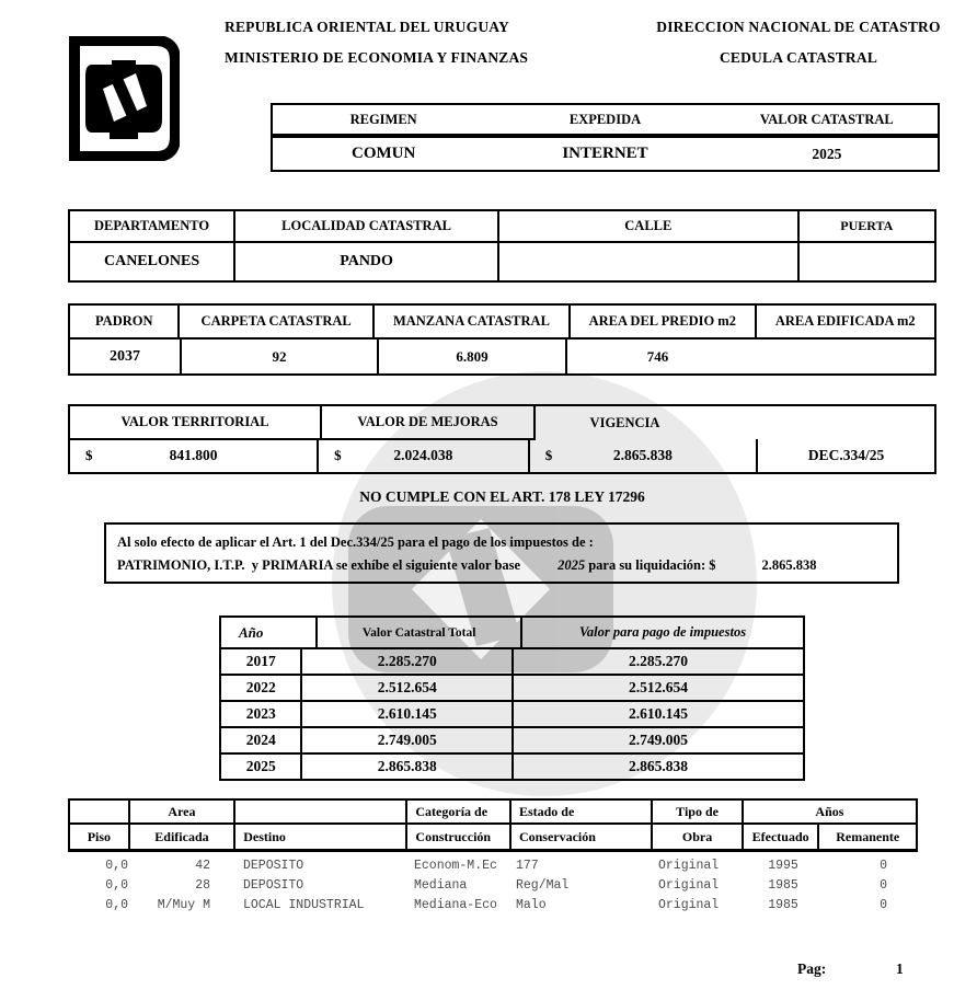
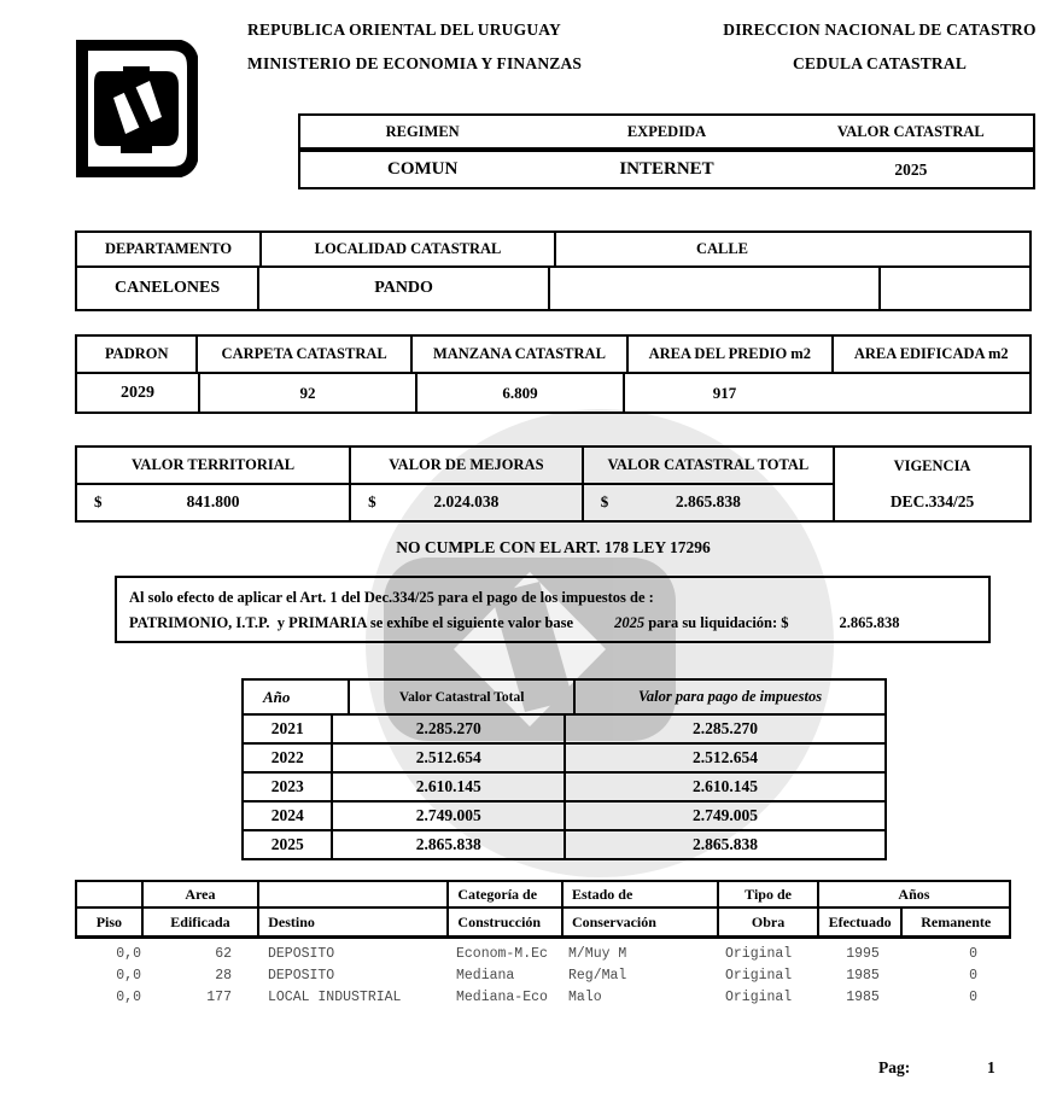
  REPUBLICA ORIENTAL DEL URUGUAY
  MINISTERIO DE ECONOMIA Y FINANZAS
  DIRECCION NACIONAL DE CATASTRO
  CEDULA CATASTRAL
  REGIMEN
  EXPEDIDA
  VALOR CATASTRAL
  COMUN
  INTERNET
  2025
  DEPARTAMENTO
  LOCALIDAD CATASTRAL
  CALLE
- PUERTA
  CANELONES
  PANDO
  PADRON
  CARPETA CATASTRAL
  MANZANA CATASTRAL
  AREA DEL PREDIO m2
  AREA EDIFICADA m2
- 2037
+ 2029
  92
  6.809
- 746
+ 917
  VALOR TERRITORIAL
  VALOR DE MEJORAS
+ VALOR CATASTRAL TOTAL
  VIGENCIA
  $
  841.800
  $
  2.024.038
  $
  2.865.838
  DEC.334/25
  NO CUMPLE CON EL ART. 178 LEY 17296
  Al solo efecto de aplicar el Art. 1 del Dec.334/25 para el pago de los impuestos de :
  PATRIMONIO, I.T.P. y PRIMARIA se exhíbe el siguiente valor base 2025 para su liquidación: $ 2.865.838
  Año
  Valor Catastral Total
  Valor para pago de impuestos
- 2017
+ 2021
  2.285.270
  2.285.270
  2022
  2.512.654
  2.512.654
  2023
  2.610.145
  2.610.145
  2024
  2.749.005
  2.749.005
  2025
  2.865.838
  2.865.838
  Area
  Categoría de
  Estado de
  Tipo de
  Años
  Piso
  Edificada
  Destino
  Construcción
  Conservación
  Obra
  Efectuado
  Remanente
  0,0
- 42
+ 62
  DEPOSITO
  Econom-M.Ec
- 177
+ M/Muy M
  Original
  1995
  0
  0,0
  28
  DEPOSITO
  Mediana
  Reg/Mal
  Original
  1985
  0
  0,0
- M/Muy M
+ 177
  LOCAL INDUSTRIAL
  Mediana-Eco
  Malo
  Original
  1985
  0
  Pag:
  1
